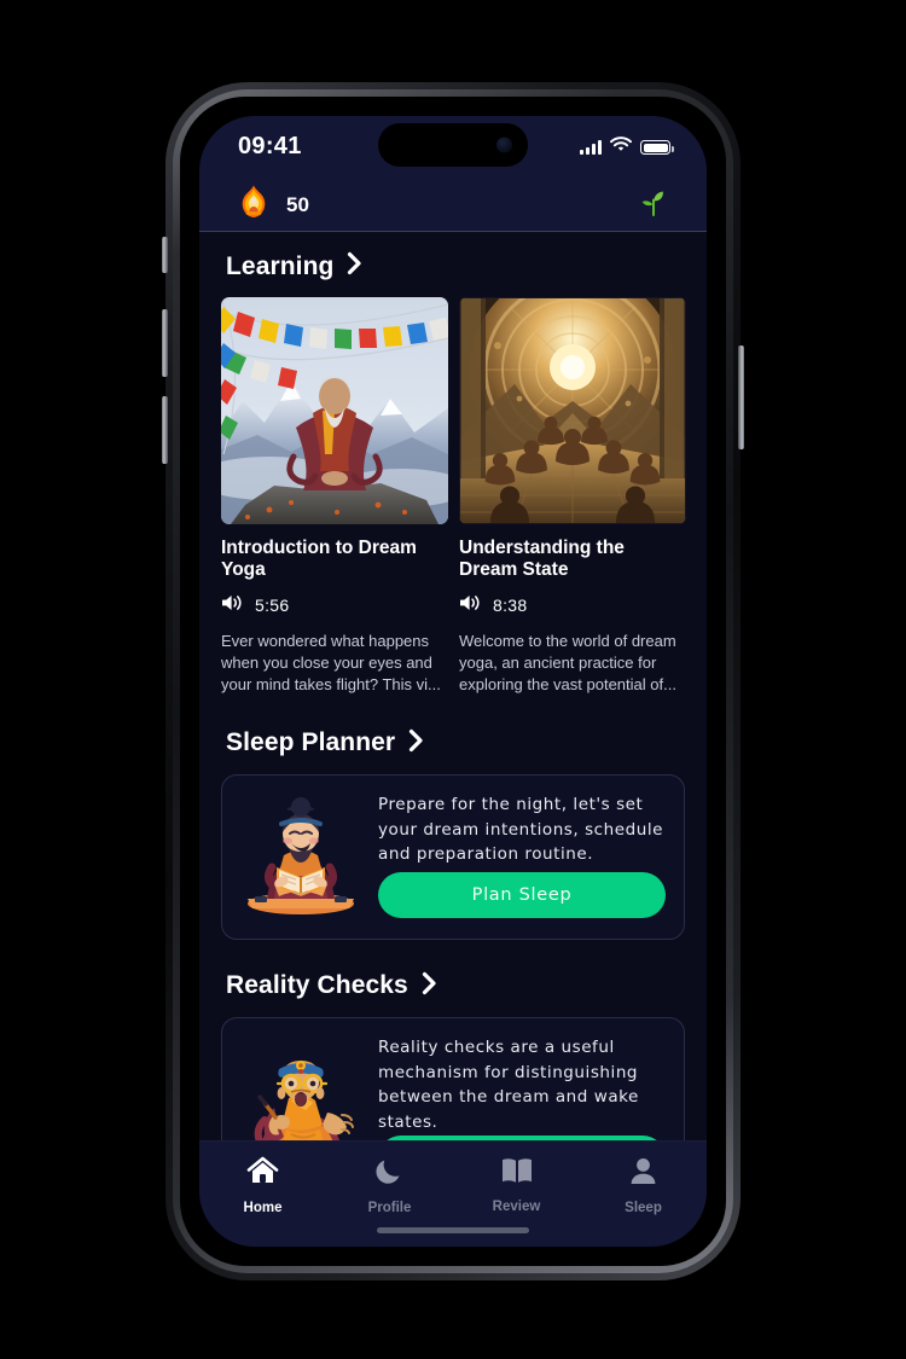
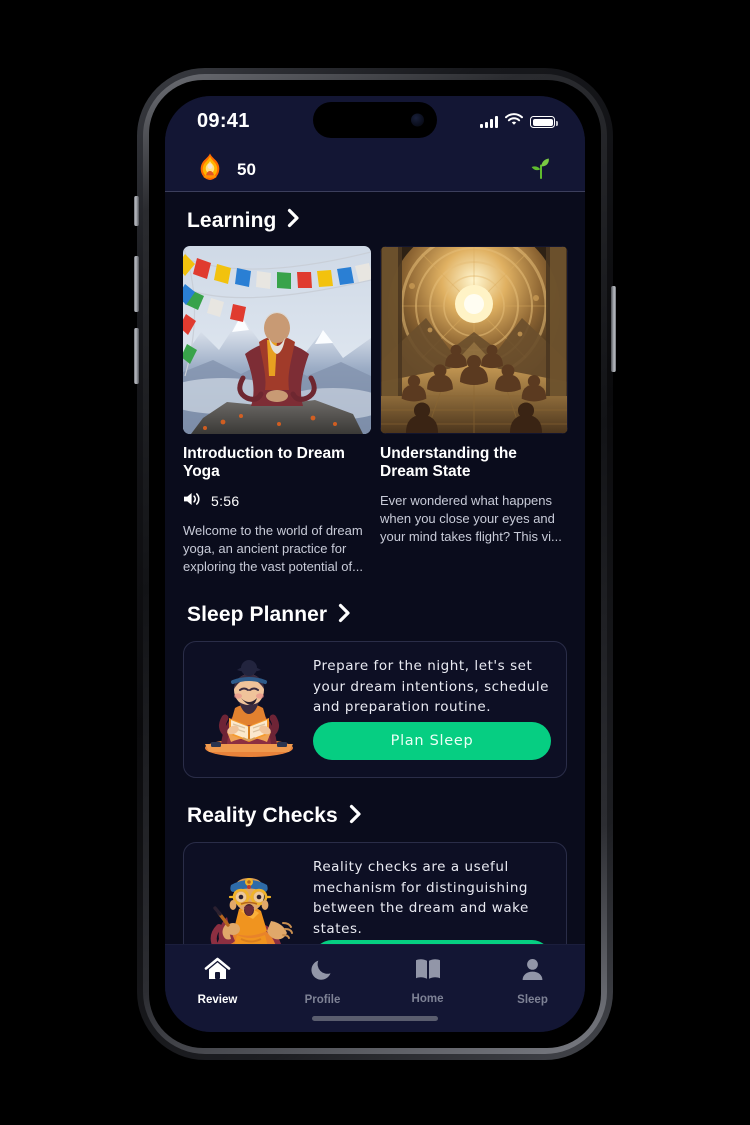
  09:41
  50
  Learning
  Introduction to Dream Yoga
  5:56
- Ever wondered what happens when you close your eyes and your mind takes flight? This vi...
+ Welcome to the world of dream yoga, an ancient practice for exploring the vast potential of...
  Understanding the Dream State
- 8:38
- Welcome to the world of dream yoga, an ancient practice for exploring the vast potential of...
+ Ever wondered what happens when you close your eyes and your mind takes flight? This vi...
  Sleep Planner
  Prepare for the night, let's set your dream intentions, schedule and preparation routine.
  Plan Sleep
  Reality Checks
  Reality checks are a useful mechanism for distinguishing between the dream and wake states.
- Home
+ Review
  Profile
- Review
+ Home
  Sleep
